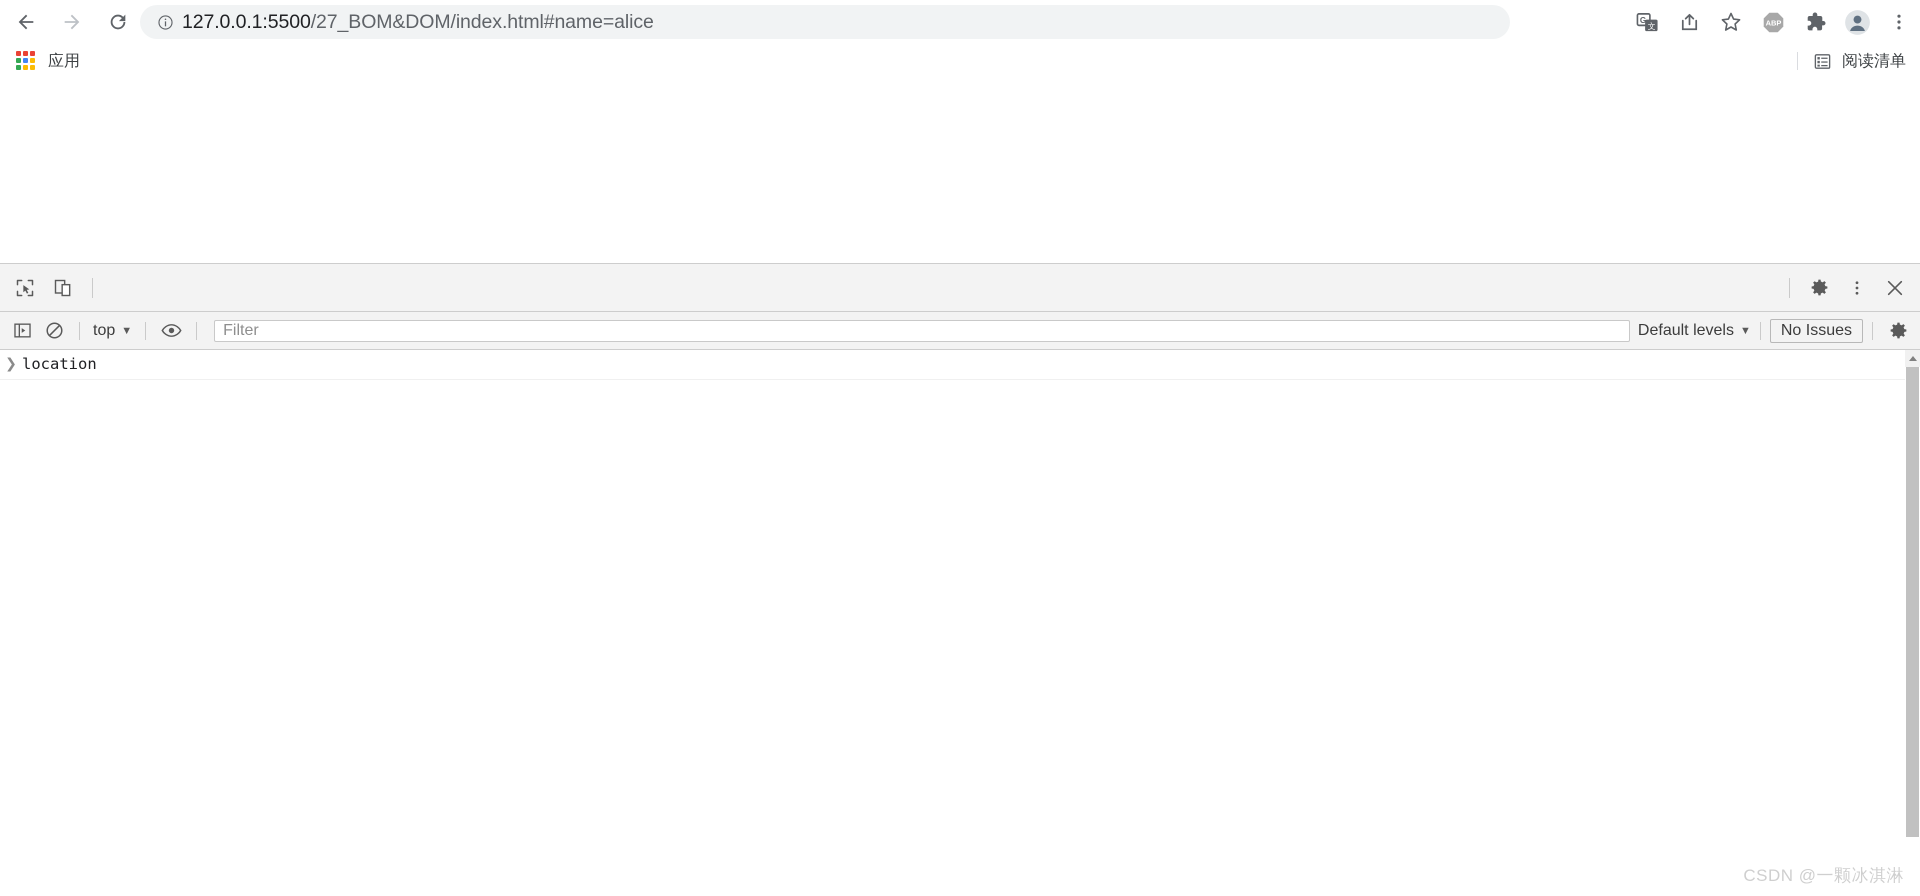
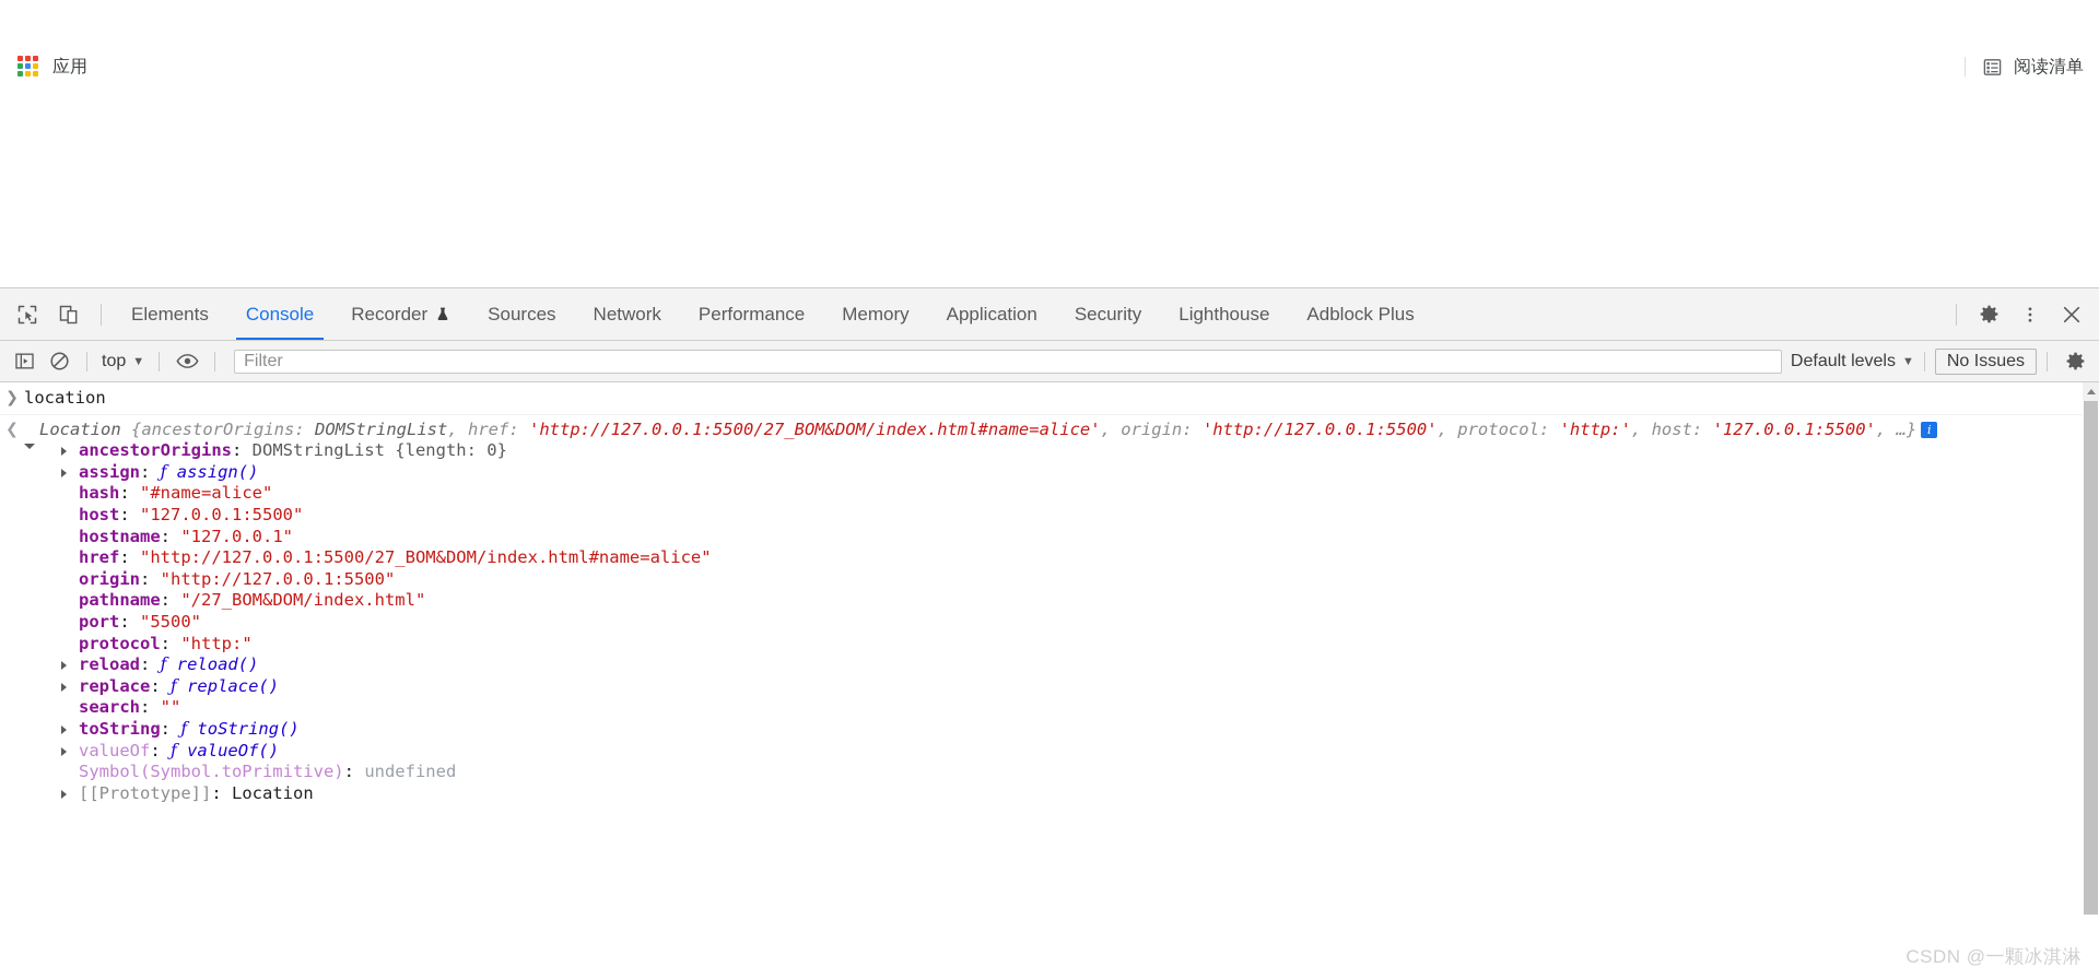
- 127.0.0.1:5500/27_BOM&DOM/index.html#name=alice
- G
- 文
- ABP
  应用
  阅读清单
+ Elements
+ Console
+ Recorder
+ Sources
+ Network
+ Performance
+ Memory
+ Application
+ Security
+ Lighthouse
+ Adblock Plus
  top
  ▼
  Filter
  Default levels
  ▼
  No Issues
  ❯
  location
+ ❮
+ Location {ancestorOrigins: DOMStringList, href: 'http://127.0.0.1:5500/27_BOM&DOM/index.html#name=alice', origin: 'http://127.0.0.1:5500', protocol: 'http:', host: '127.0.0.1:5500', …} i
+ ancestorOrigins: DOMStringList {length: 0}
+ assign: ƒ assign()
+ hash: "#name=alice"
+ host: "127.0.0.1:5500"
+ hostname: "127.0.0.1"
+ href: "http://127.0.0.1:5500/27_BOM&DOM/index.html#name=alice"
+ origin: "http://127.0.0.1:5500"
+ pathname: "/27_BOM&DOM/index.html"
+ port: "5500"
+ protocol: "http:"
+ reload: ƒ reload()
+ replace: ƒ replace()
+ search: ""
+ toString: ƒ toString()
+ valueOf: ƒ valueOf()
+ Symbol(Symbol.toPrimitive): undefined
+ [[Prototype]]: Location
  CSDN @一颗冰淇淋
